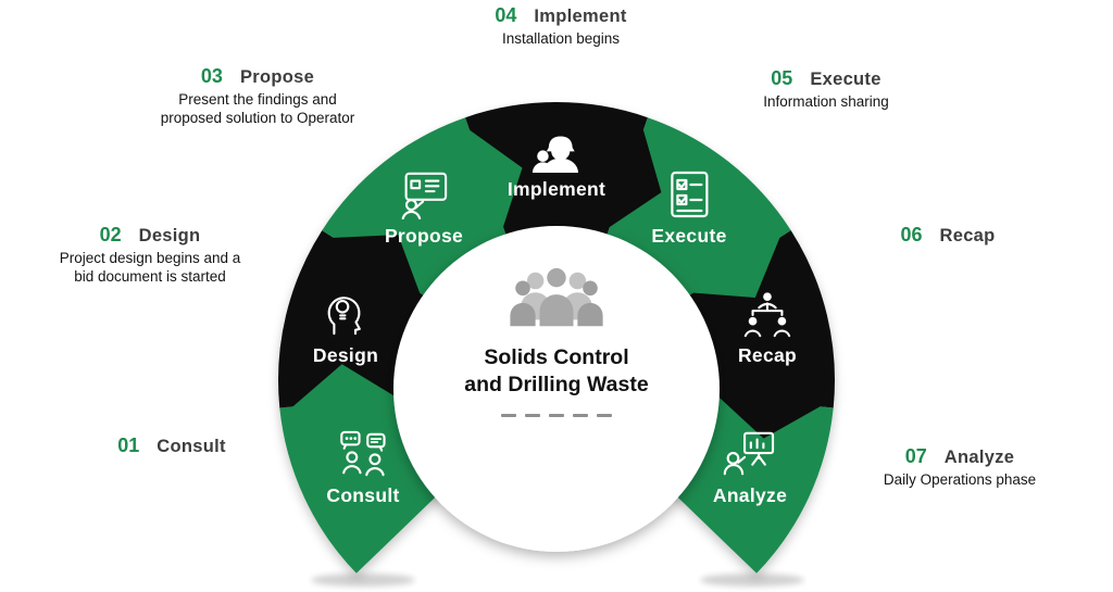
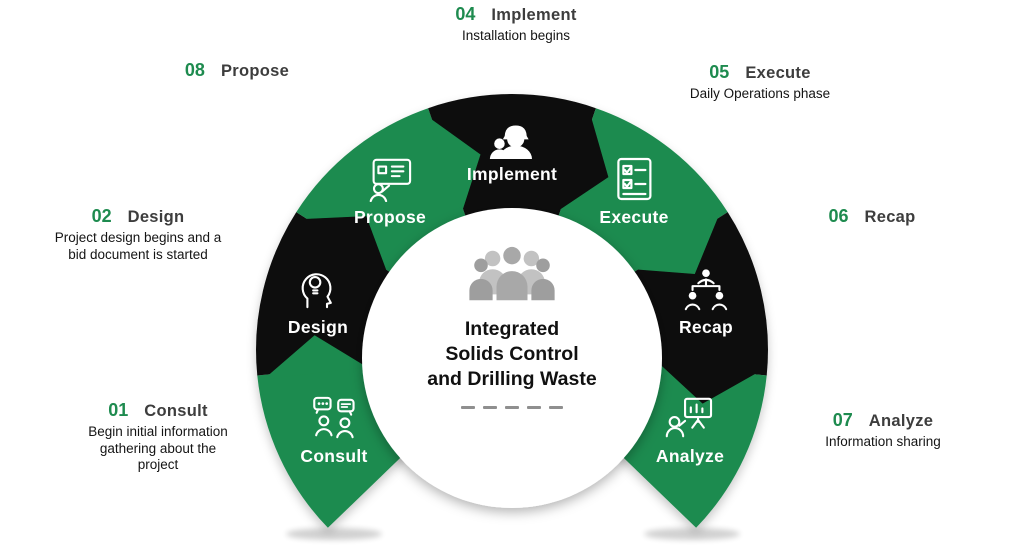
  Consult
  Design
  Propose
  Implement
  Execute
  Recap
  Analyze
+ Integrated
  Solids Control
  and Drilling Waste
  01
  Consult
+ Begin initial information gathering about the project
  02
  Design
  Project design begins and a bid document is started
- 03
+ 08
  Propose
- Present the findings and proposed solution to Operator
  04
  Implement
  Installation begins
  05
  Execute
- Information sharing
+ Daily Operations phase
  06
  Recap
  07
  Analyze
- Daily Operations phase
+ Information sharing
